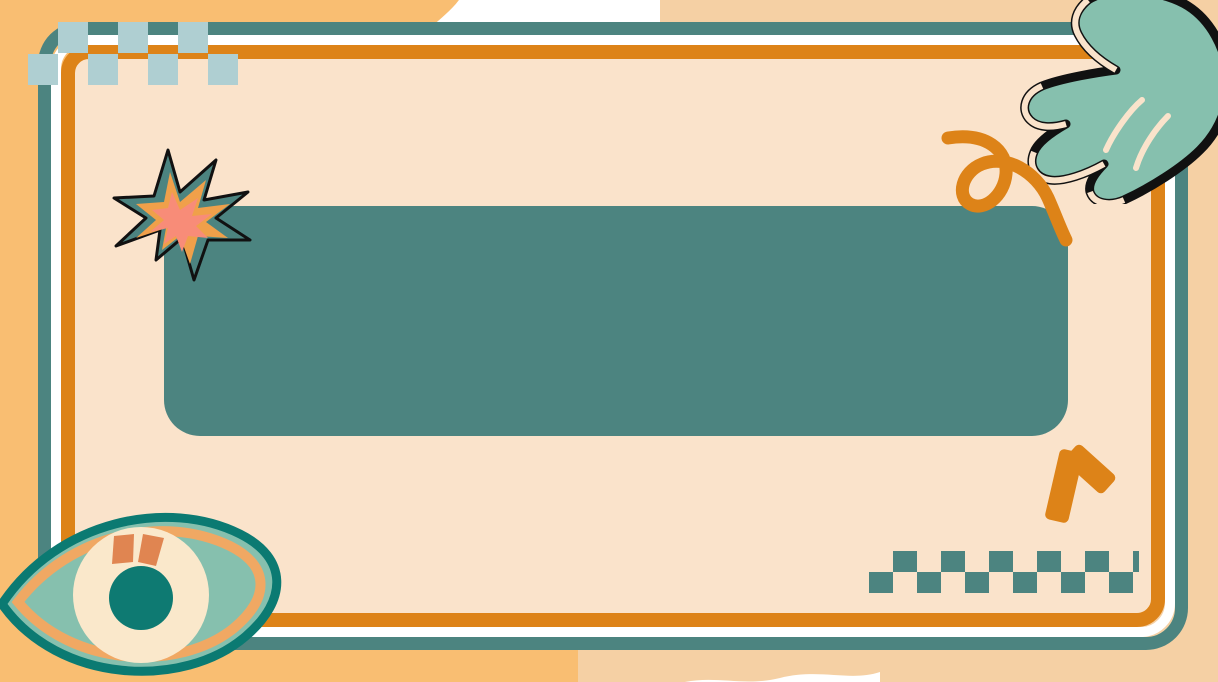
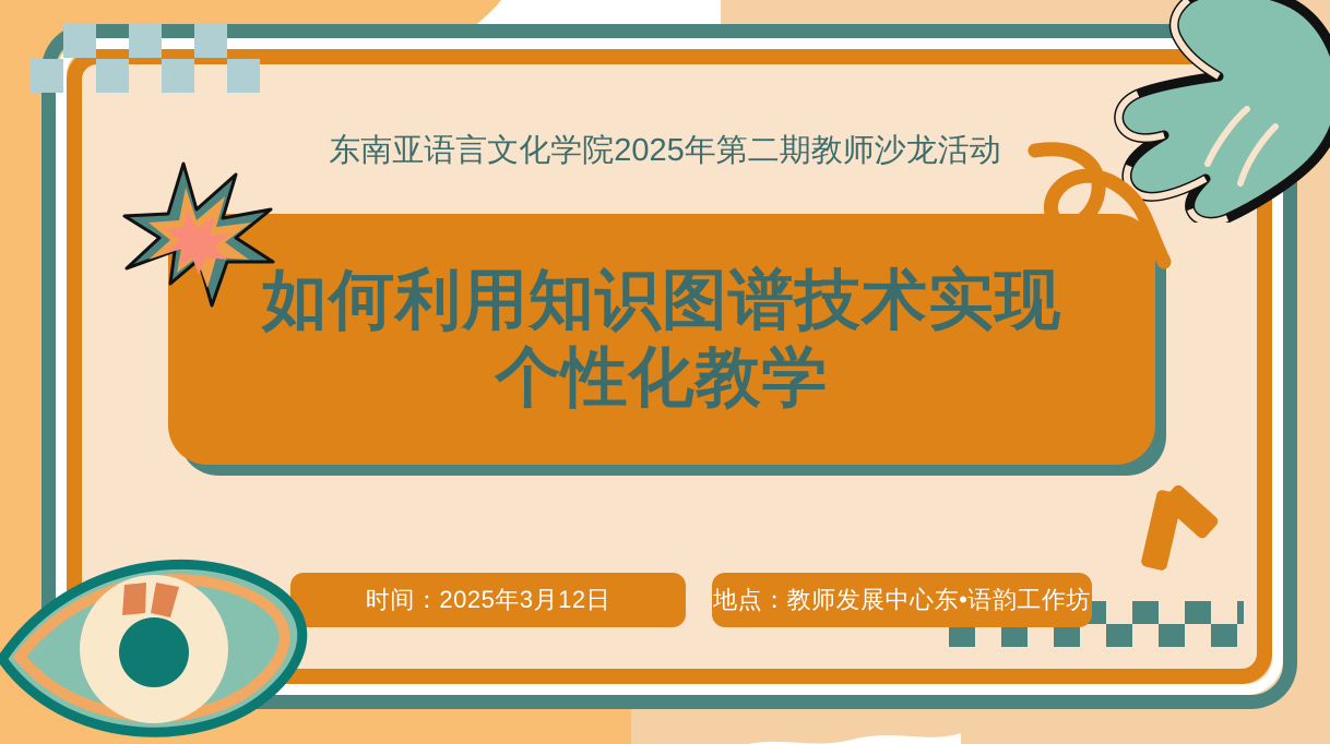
+ 东南亚语言文化学院2025年第二期教师沙龙活动
+ 如何利用知识图谱技术实现
+ 个性化教学
+ 时间：2025年3月12日
+ 地点：教师发展中心东•语韵工作坊
